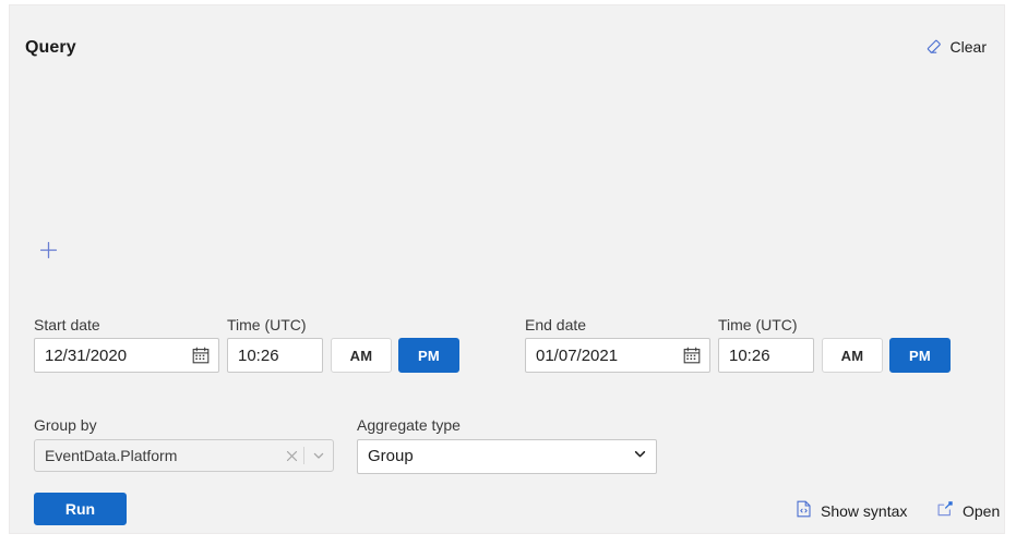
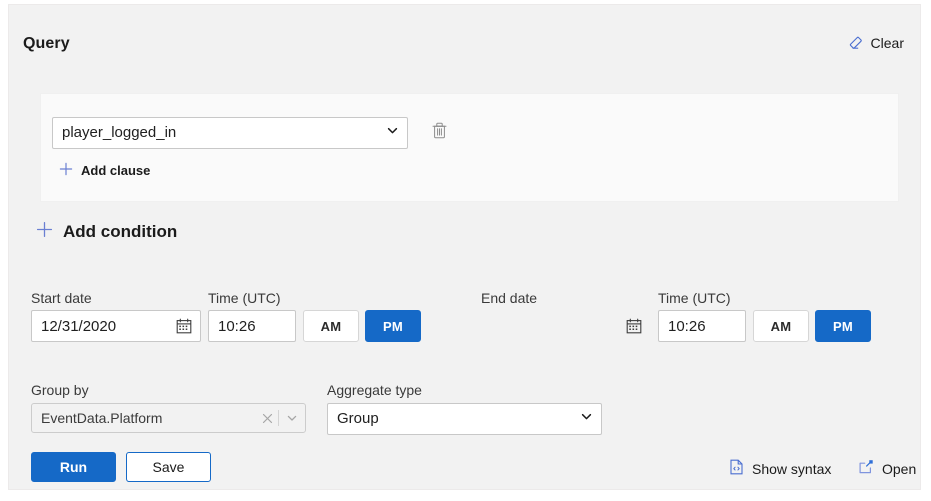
  Query
  Clear
+ player_logged_in
+ Add clause
+ Add condition
  Start date
  12/31/2020
  Time (UTC)
  10:26
  AM
  PM
  End date
- 01/07/2021
  Time (UTC)
  10:26
  AM
  PM
  Group by
  EventData.Platform
  Aggregate type
  Group
  Run
+ Save
  Show syntax
  Open
